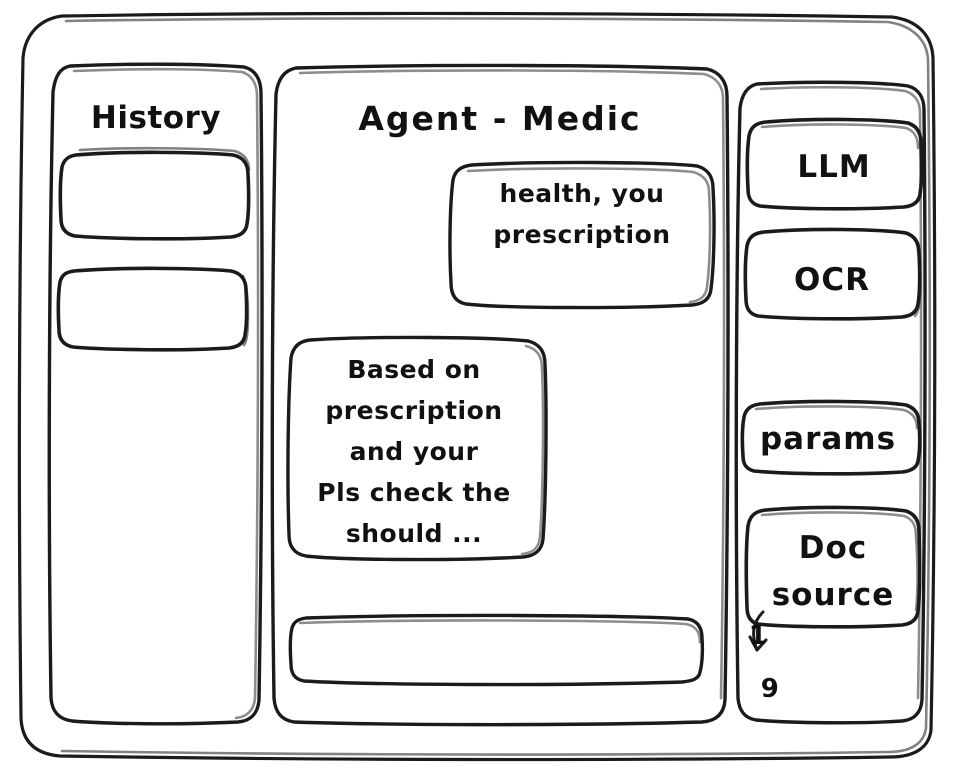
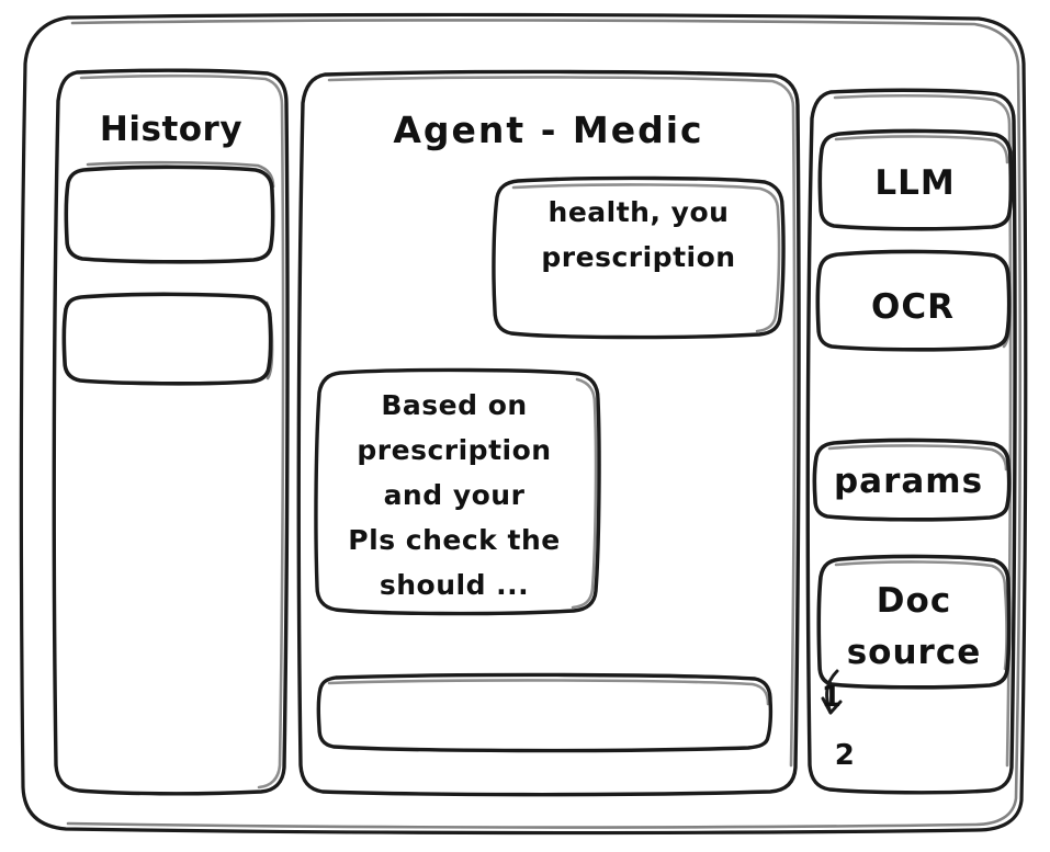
  History
  Agent - Medic
  health, you
  prescription
  Based on
  prescription
  and your
  Pls check the
  should ...
  LLM
  OCR
  params
  Doc
  source
  1
- 9
+ 2
